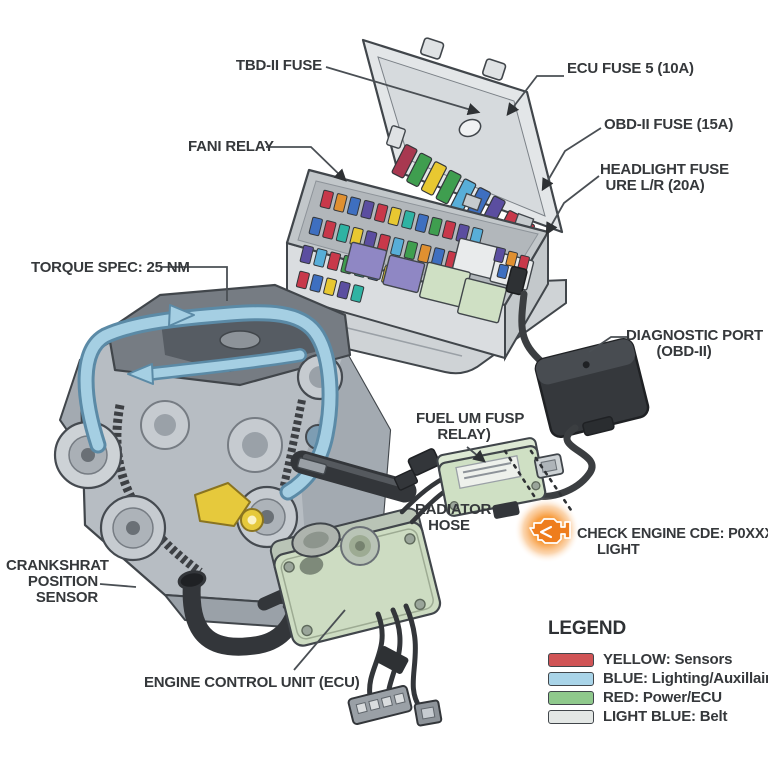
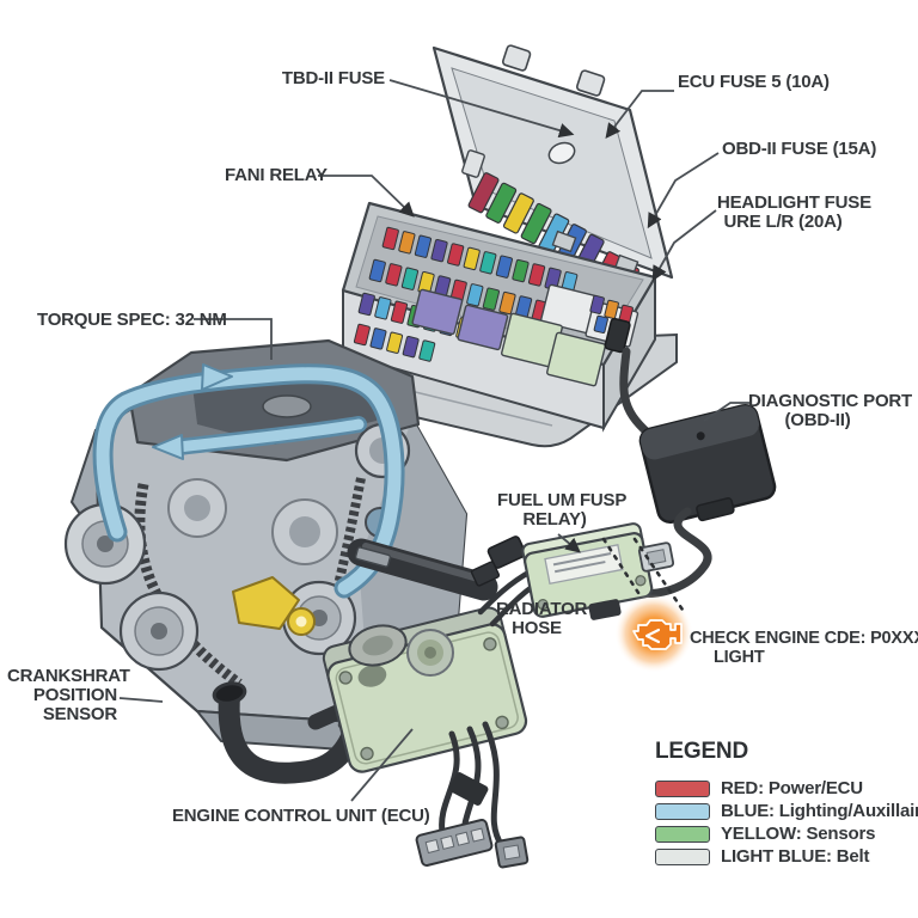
  TBD-II FUSE
  FANI RELAY
  ECU FUSE 5 (10A)
  OBD-II FUSE (15A)
  HEADLIGHT FUSE
  URE L/R (20A)
- TORQUE SPEC: 25 NM
+ TORQUE SPEC: 32 NM
  CRANKSHRAT
  POSITION
  SENSOR
  ENGINE CONTROL UNIT (ECU)
  DIAGNOSTIC PORT
  (OBD-II)
  FUEL UM FUSP
  RELAY)
  RADIATOR
  HOSE
  CHECK ENGINE CDE: P0XX
  LIGHT
  LEGEND
- YELLOW: Sensors
+ RED: Power/ECU
  BLUE: Lighting/Auxillai
- RED: Power/ECU
+ YELLOW: Sensors
  LIGHT BLUE: Belt
